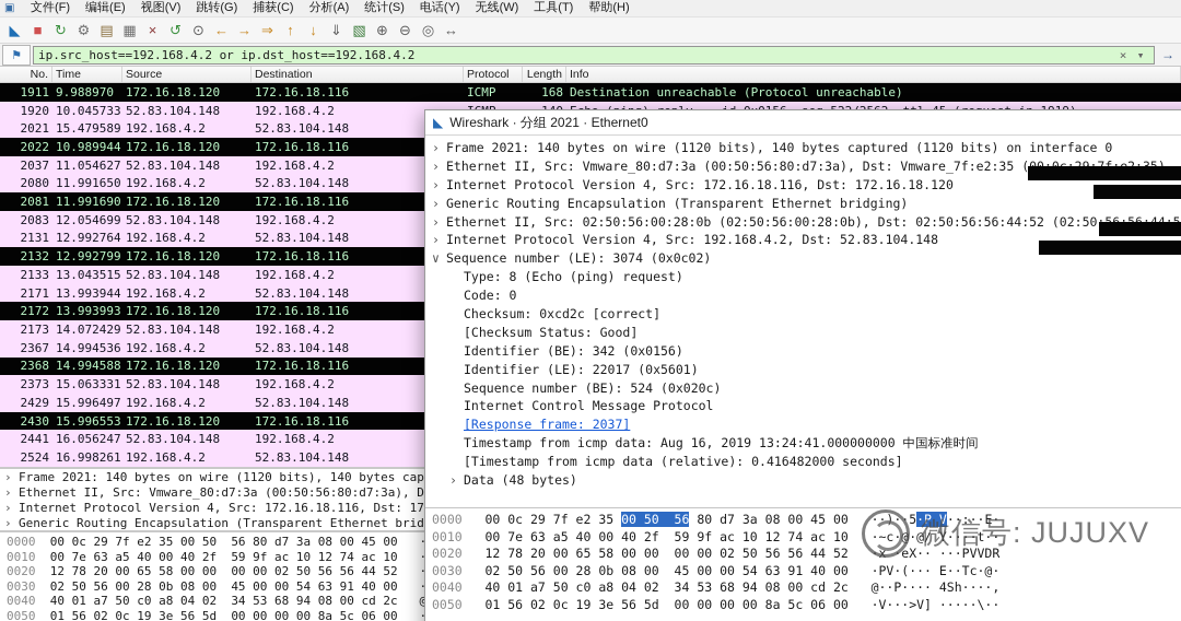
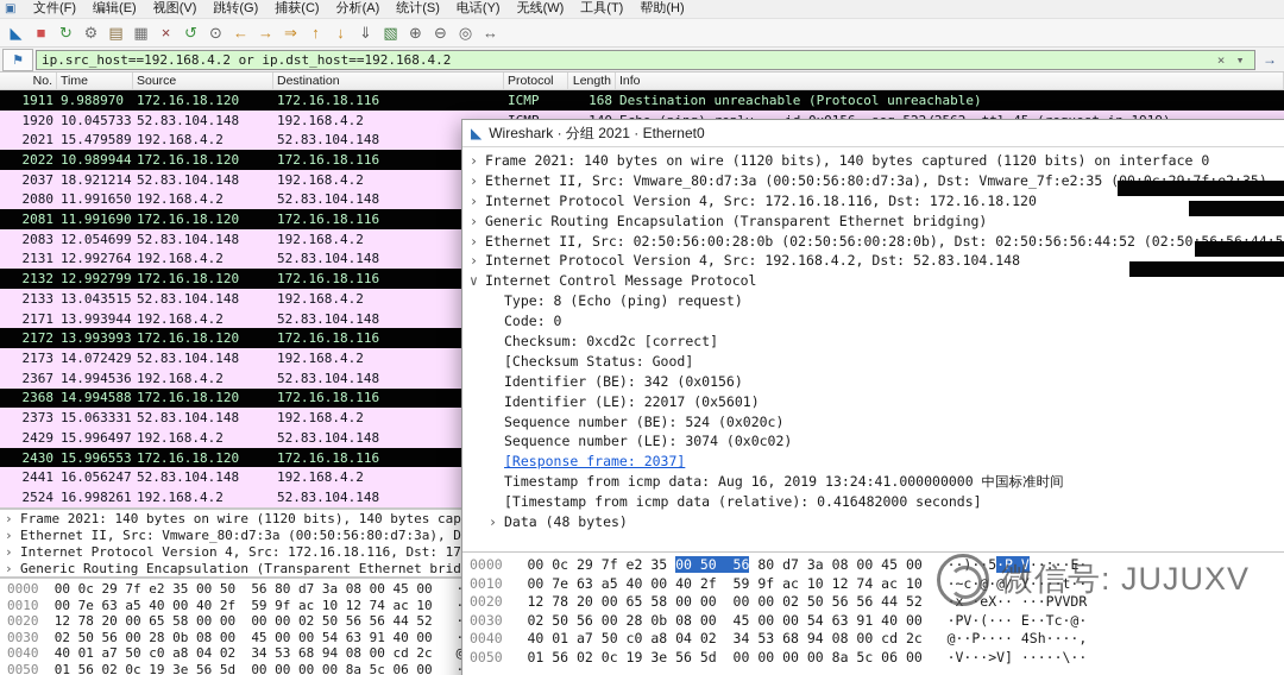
  ▣
  文件(F)
  编辑(E)
  视图(V)
  跳转(G)
  捕获(C)
  分析(A)
  统计(S)
  电话(Y)
  无线(W)
  工具(T)
  帮助(H)
  ◣
  ■
  ↻
  ⚙
  ▤
  ▦
  ×
  ↺
  ⊙
  ←
  →
  ⇒
  ↑
  ↓
  ⇓
  ▧
  ⊕
  ⊖
  ◎
  ↔
  ⚑
  ip.src_host==192.168.4.2 or ip.dst_host==192.168.4.2
  ×
  ▾
  →
  No.
  Time
  Source
  Destination
  Protocol
  Length
  Info
  1911
  9.988970
  172.16.18.120
  172.16.18.116
  ICMP
  168
  Destination unreachable (Protocol unreachable)
  1920
  10.045733
  52.83.104.148
  192.168.4.2
  2021
  15.479589
  192.168.4.2
  52.83.104.148
  2022
  10.989944
  172.16.18.120
  172.16.18.116
  2037
- 11.054627
+ 18.921214
  52.83.104.148
  192.168.4.2
  2080
  11.991650
  192.168.4.2
  52.83.104.148
  2081
  11.991690
  172.16.18.120
  172.16.18.116
  2083
  12.054699
  52.83.104.148
  192.168.4.2
  2131
  12.992764
  192.168.4.2
  52.83.104.148
  2132
  12.992799
  172.16.18.120
  172.16.18.116
  2133
  13.043515
  52.83.104.148
  192.168.4.2
  2171
  13.993944
  192.168.4.2
  52.83.104.148
  2172
  13.993993
  172.16.18.120
  172.16.18.116
  2173
  14.072429
  52.83.104.148
  192.168.4.2
  2367
  14.994536
  192.168.4.2
  52.83.104.148
  2368
  14.994588
  172.16.18.120
  172.16.18.116
  2373
  15.063331
  52.83.104.148
  192.168.4.2
  2429
  15.996497
  192.168.4.2
  52.83.104.148
  2430
  15.996553
  172.16.18.120
  172.16.18.116
  2441
  16.056247
  52.83.104.148
  192.168.4.2
  2524
  16.998261
  192.168.4.2
  52.83.104.148
  › Internet Protocol Version 4, Src: 172.16.18.116, Dst: 17
  › Generic Routing Encapsulation (Transparent Ethernet brid
  0000 00 0c 29 7f e2 35 00 50 56 80 d7 3a 08 00 45 00 ·
  0010 00 7e 63 a5 40 00 40 2f 59 9f ac 10 12 74 ac 10 ·
  0020 12 78 20 00 65 58 00 00 00 00 02 50 56 56 44 52 ·
  0030 02 50 56 00 28 0b 08 00 45 00 00 54 63 91 40 00 ·
  0040 40 01 a7 50 c0 a8 04 02 34 53 68 94 08 00 cd 2c @
  0050 01 56 02 0c 19 3e 56 5d 00 00 00 00 8a 5c 06 00 ·
  ◣
  Wireshark · 分组 2021 · Ethernet0
  › Frame 2021: 140 bytes on wire (1120 bits), 140 bytes captured (1120 bits) on interface 0
  › Ethernet II, Src: Vmware_80:d7:3a (00:50:56:80:d7:3a), Dst: Vmware_7f:e2:35 (
  › Internet Protocol Version 4, Src: 172.16.18.116, Dst: 172.16.18.120
  › Generic Routing Encapsulation (Transparent Ethernet bridging)
  › Ethernet II, Src: 02:50:56:00:28:0b (02:50:56:00:28:0b), Dst: 02:50:56:56:44:52 (02:50
  › Internet Protocol Version 4, Src: 192.168.4.2, Dst: 52.83.104.148
- ∨ Sequence number (LE): 3074 (0x0c02)
+ ∨ Internet Control Message Protocol
  Type: 8 (Echo (ping) request)
  Code: 0
  Checksum: 0xcd2c [correct]
  [Checksum Status: Good]
  Identifier (BE): 342 (0x0156)
  Identifier (LE): 22017 (0x5601)
  Sequence number (BE): 524 (0x020c)
- Internet Control Message Protocol
+ Sequence number (LE): 3074 (0x0c02)
  [Response frame: 2037]
  Timestamp from icmp data: Aug 16, 2019 13:24:41.000000000 中国标准时间
  [Timestamp from icmp data (relative): 0.416482000 seconds]
  › Data (48 bytes)
  0000 00 0c 29 7f e2 35 00 50 56 80 d7 3a 08 00 45 00 ··)··5·P V··:··E·
  0010 00 7e 63 a5 40 00 40 2f 59 9f ac 10 12 74 ac 10 ·~c·@·@/ Y····t··
  0020 12 78 20 00 65 58 00 00 00 00 02 50 56 56 44 52 ·x ·eX·· ···PVVDR
  0030 02 50 56 00 28 0b 08 00 45 00 00 54 63 91 40 00 ·PV·(··· E··Tc·@·
  0040 40 01 a7 50 c0 a8 04 02 34 53 68 94 08 00 cd 2c @··P···· 4Sh····,
  0050 01 56 02 0c 19 3e 56 5d 00 00 00 00 8a 5c 06 00 ·V···>V] ·····\··
  微信号: JUJUXV
